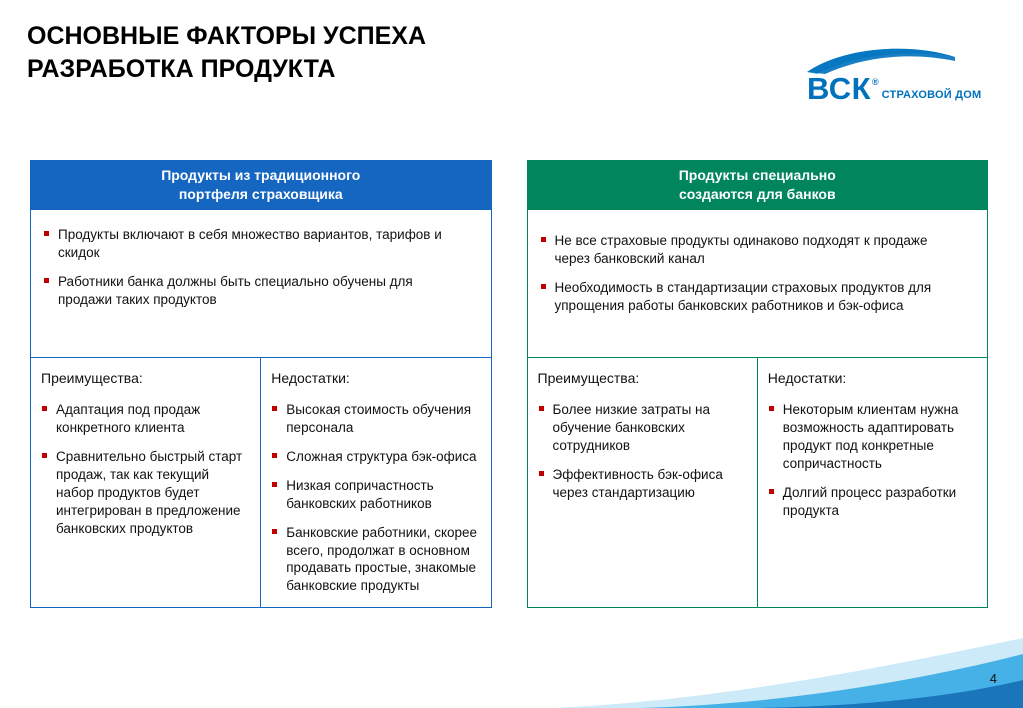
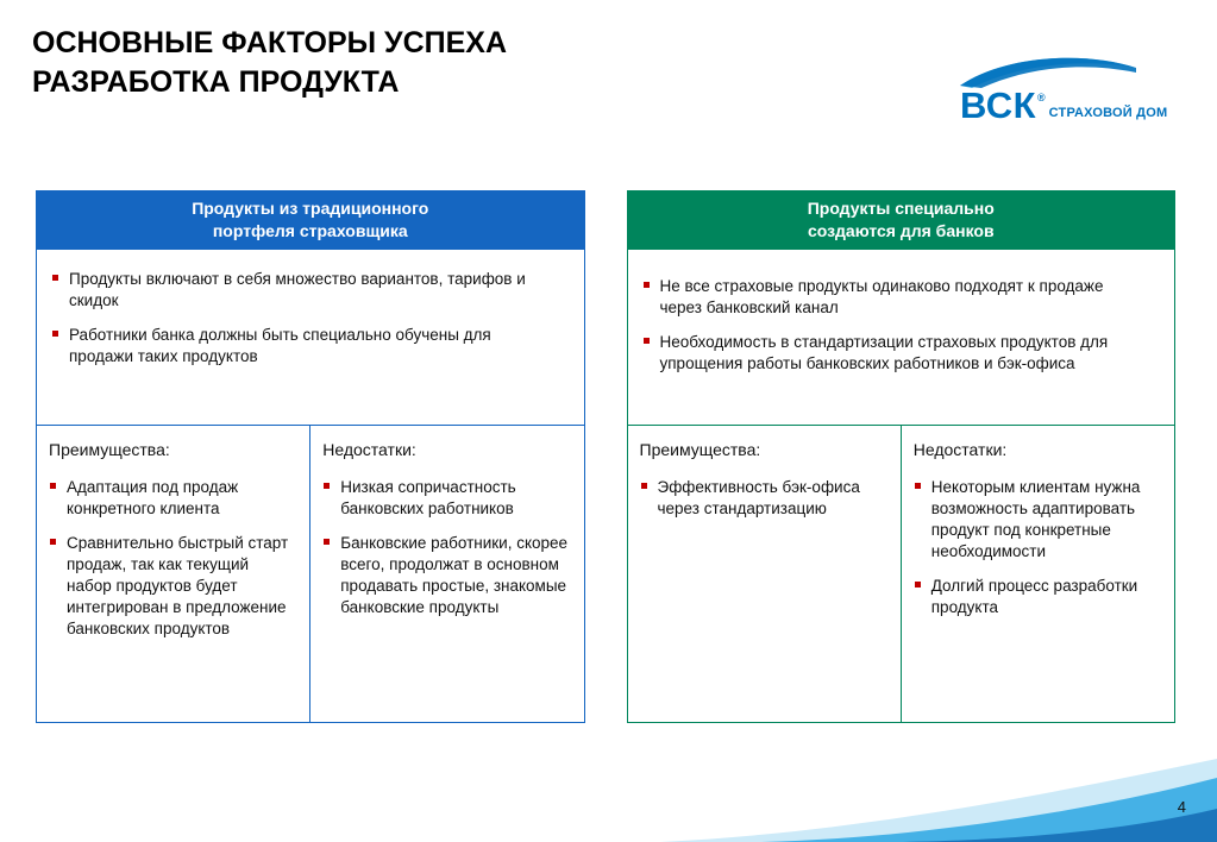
  ОСНОВНЫЕ ФАКТОРЫ УСПЕХА
  РАЗРАБОТКА ПРОДУКТА
  ВСК
  ®
  СТРАХОВОЙ ДОМ
  Продукты из традиционного
  портфеля страховщика
  Продукты включают в себя множество вариантов, тарифов и скидок
  Работники банка должны быть специально обучены для продажи таких продуктов
  Преимущества:
  Адаптация под продаж конкретного клиента
  Сравнительно быстрый старт продаж, так как текущий набор продуктов будет интегрирован в предложение банковских продуктов
  Недостатки:
- Высокая стоимость обучения персонала
- Сложная структура бэк-офиса
  Низкая сопричастность банковских работников
  Банковские работники, скорее всего, продолжат в основном продавать простые, знакомые банковские продукты
  Продукты специально
  создаются для банков
  Не все страховые продукты одинаково подходят к продаже через банковский канал
  Необходимость в стандартизации страховых продуктов для упрощения работы банковских работников и бэк-офиса
  Преимущества:
- Более низкие затраты на обучение банковских сотрудников
  Эффективность бэк-офиса через стандартизацию
  Недостатки:
- Некоторым клиентам нужна возможность адаптировать продукт под конкретные сопричастность
+ Некоторым клиентам нужна возможность адаптировать продукт под конкретные необходимости
  Долгий процесс разработки продукта
  4
